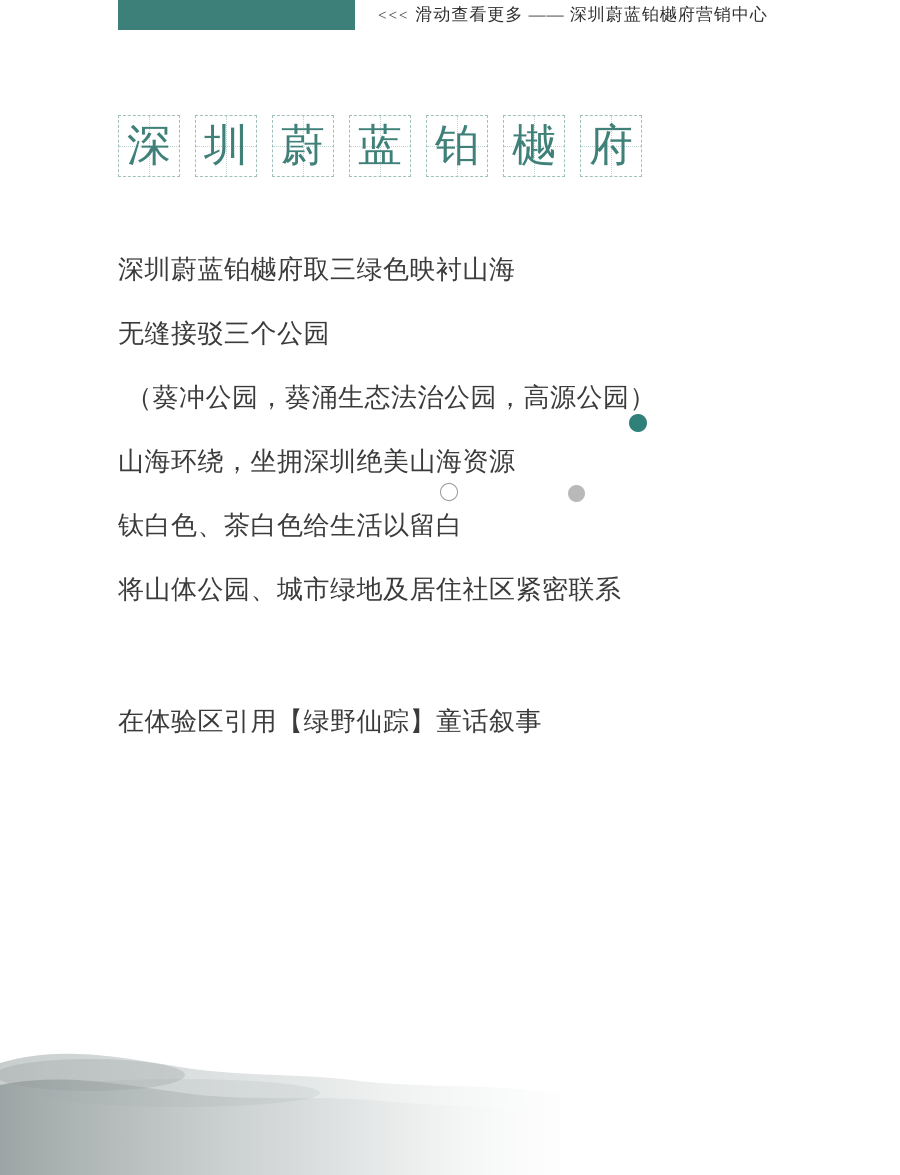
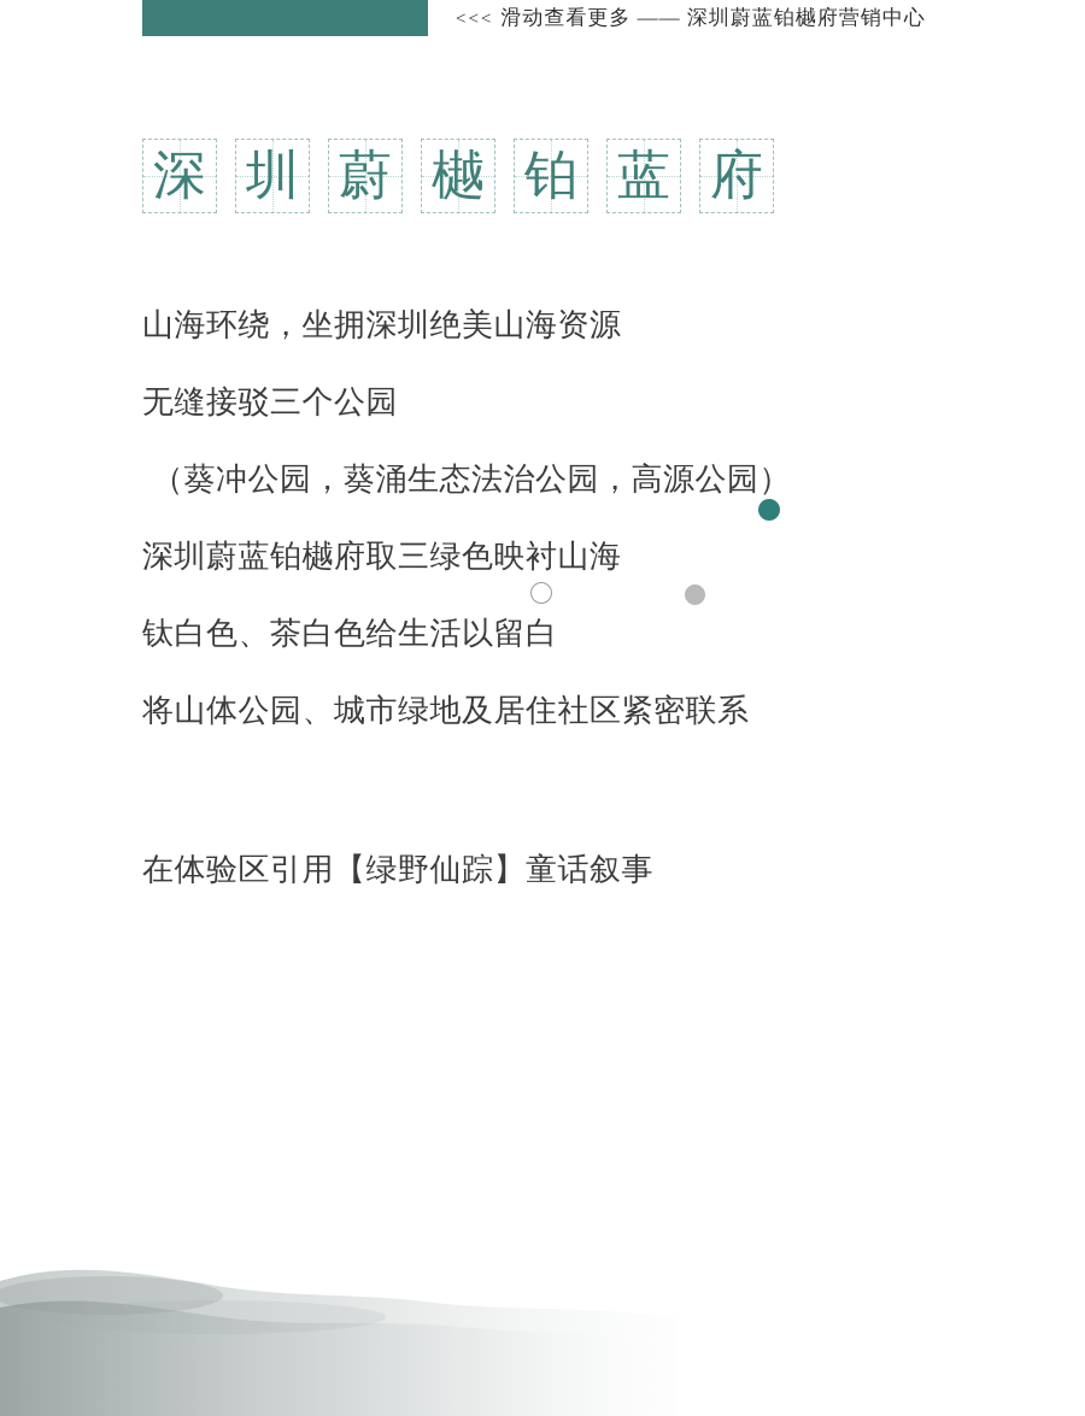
  <<< 滑动查看更多 —— 深圳蔚蓝铂樾府营销中心
  深
  圳
  蔚
- 蓝
+ 樾
  铂
- 樾
+ 蓝
  府
- 深圳蔚蓝铂樾府取三绿色映衬山海
+ 山海环绕，坐拥深圳绝美山海资源
  无缝接驳三个公园
  （葵冲公园，葵涌生态法治公园，高源公园）
- 山海环绕，坐拥深圳绝美山海资源
+ 深圳蔚蓝铂樾府取三绿色映衬山海
  钛白色、茶白色给生活以留白
  将山体公园、城市绿地及居住社区紧密联系
  在体验区引用【绿野仙踪】童话叙事
